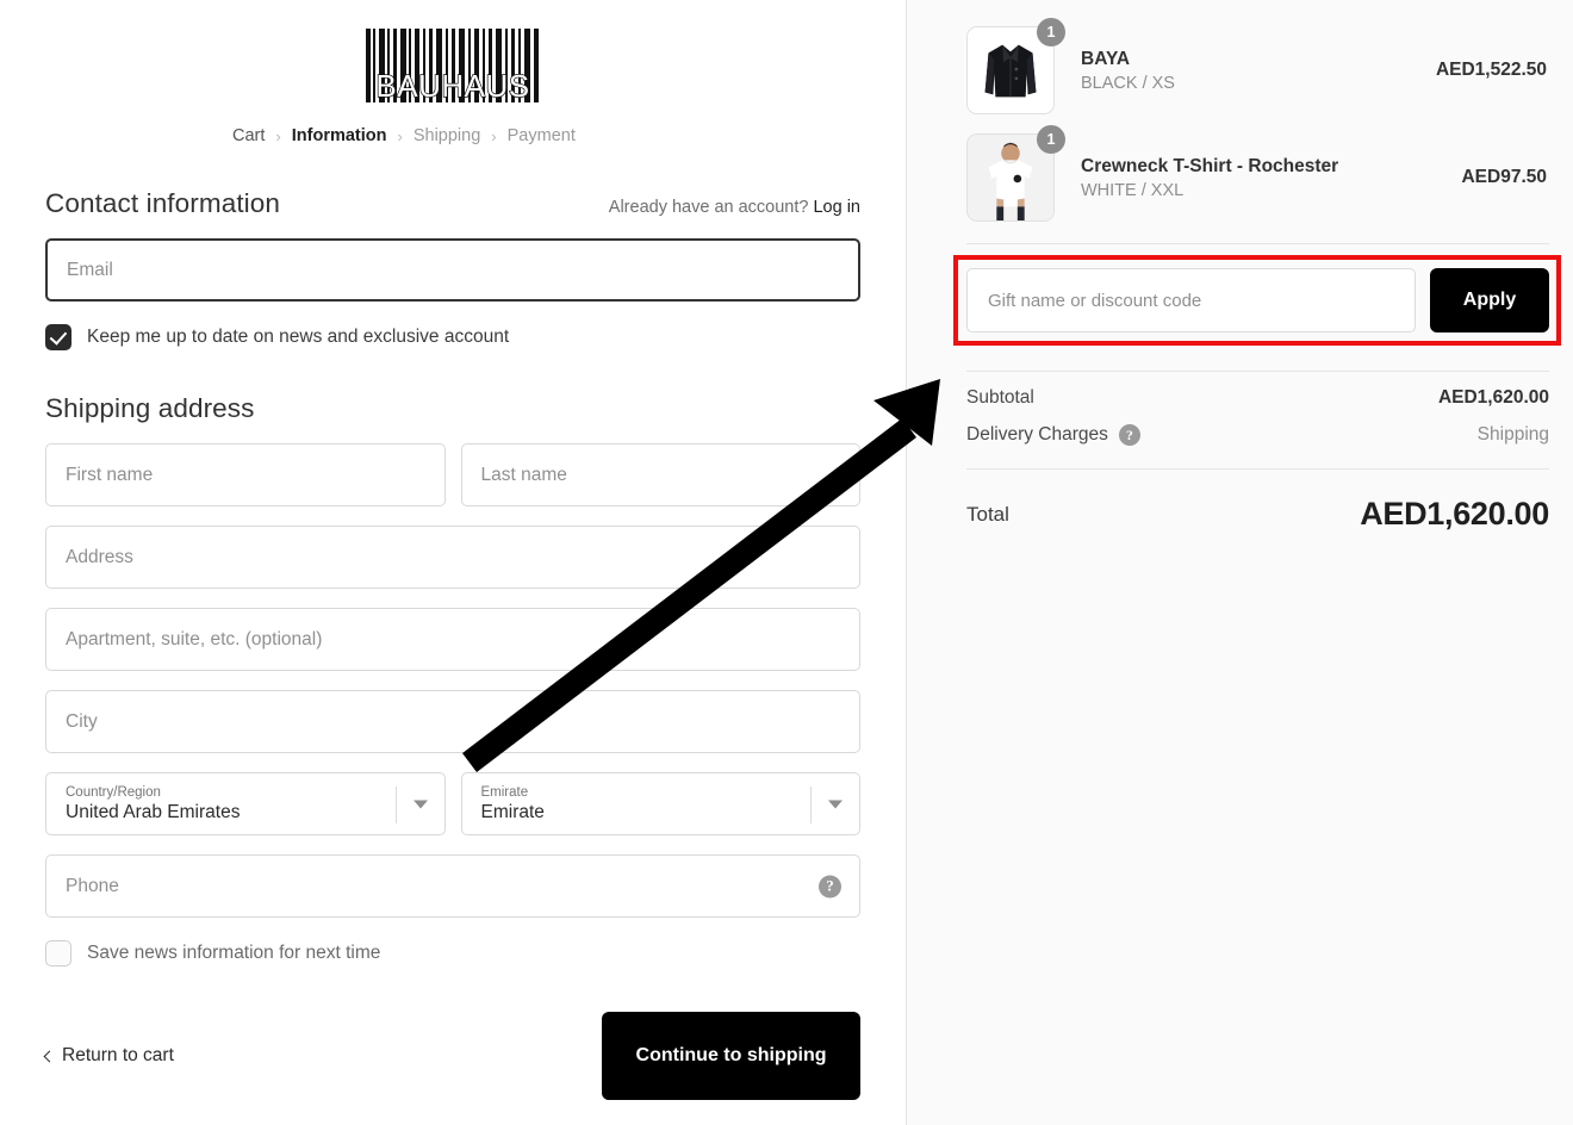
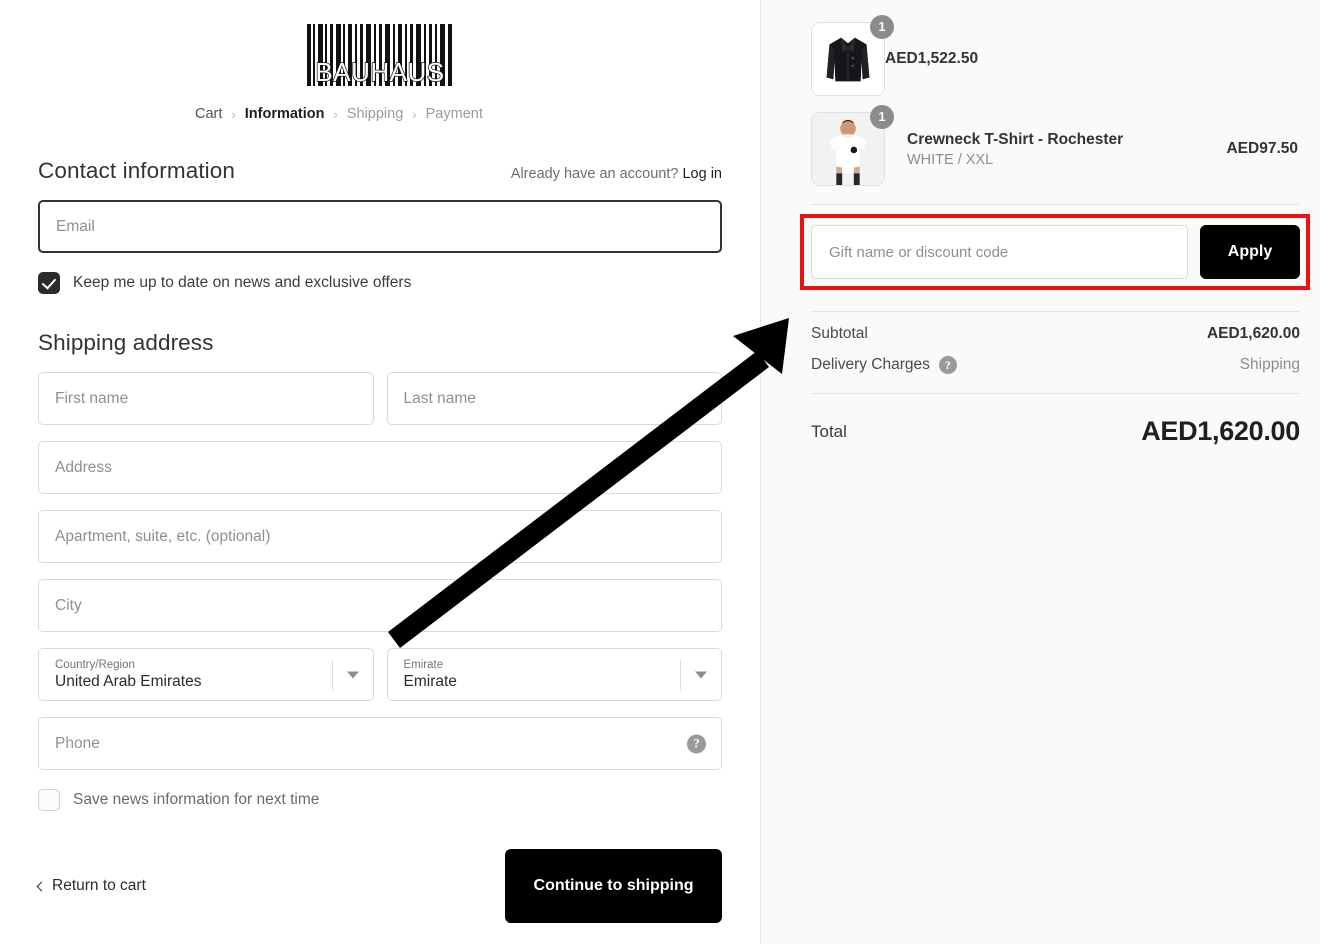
  BAUHAUS
  Cart
  ›
  Information
  ›
  Shipping
  ›
  Payment
  Contact information
  Already have an account? Log in
  Email
- Keep me up to date on news and exclusive account
+ Keep me up to date on news and exclusive offers
  Shipping address
  First name
  Last name
  Address
  Apartment, suite, etc. (optional)
  City
  Country/Region
  United Arab Emirates
  Emirate
  Emirate
  Phone
  ?
  Save news information for next time
  Return to cart
  Continue to shipping
  1
- BAYA
- BLACK / XS
  AED1,522.50
  1
  Crewneck T-Shirt - Rochester
  WHITE / XXL
  AED97.50
  Gift name or discount code
  Apply
  Subtotal
  AED1,620.00
  Delivery Charges
  ?
  Shipping
  Total
  AED1,620.00
